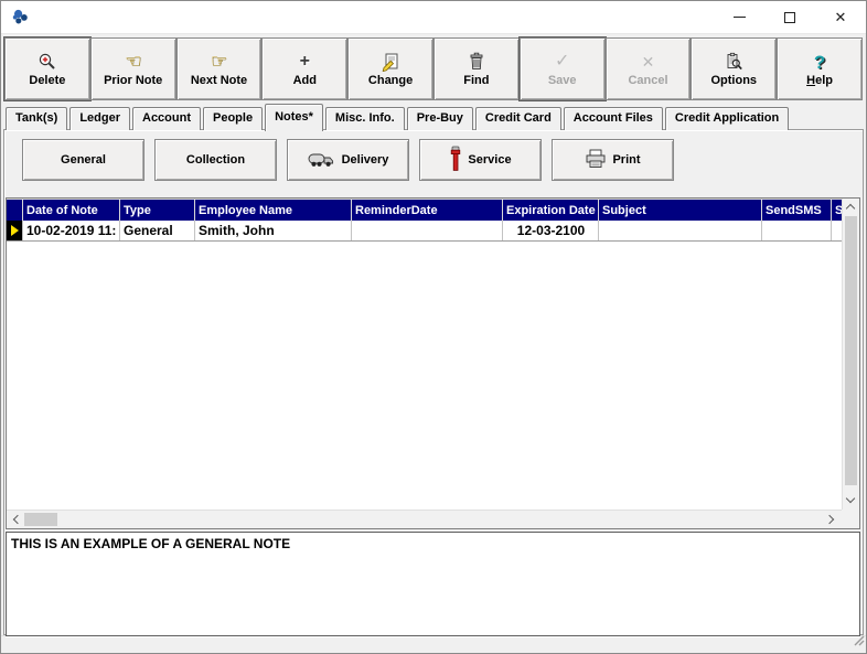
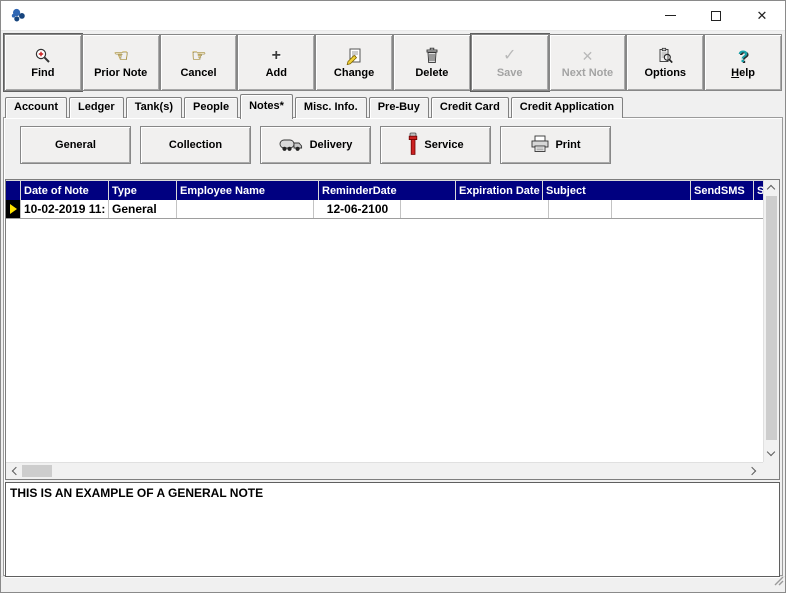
  ✕
- Delete
+ Find
  ☜
  Prior Note
  ☞
- Next Note
+ Cancel
  +
  Add
  Change
- Find
+ Delete
  ✓
  Save
  ✕
- Cancel
+ Next Note
  Options
  ?
  Help
- Tank(s)
+ Account
  Ledger
- Account
+ Tank(s)
  People
  Notes*
  Misc. Info.
  Pre-Buy
  Credit Card
- Account Files
  Credit Application
  General
  Collection
  Delivery
  Service
  Print
  Date of Note
  Type
  Employee Name
  ReminderDate
  Expiration Date
  Subject
  SendSMS
  10-02-2019 11:
  General
- Smith, John
- 12-03-2100
+ 12-06-2100
  THIS IS AN EXAMPLE OF A GENERAL NOTE
